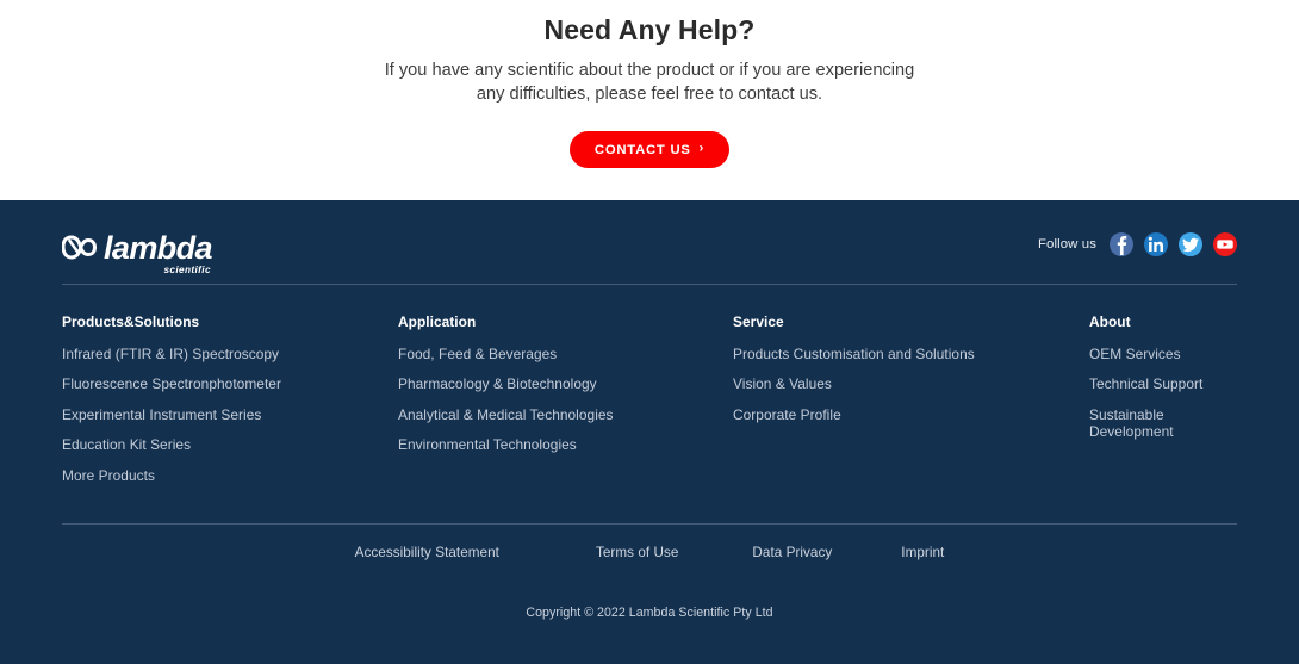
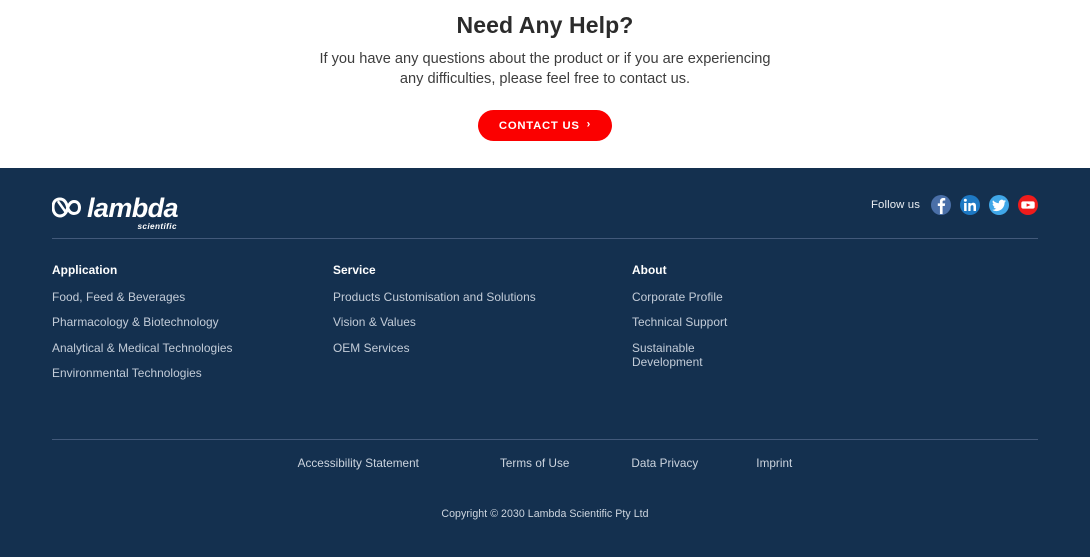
  Need Any Help?
- If you have any scientific about the product or if you are experiencing any difficulties, please feel free to contact us.
+ If you have any questions about the product or if you are experiencing any difficulties, please feel free to contact us.
  CONTACT US
  ›
  lambda
  scientific
  Follow us
- Products&Solutions
- Infrared (FTIR & IR) Spectroscopy
- Fluorescence Spectronphotometer
- Experimental Instrument Series
- Education Kit Series
- More Products
  Application
  Food, Feed & Beverages
  Pharmacology & Biotechnology
  Analytical & Medical Technologies
  Environmental Technologies
  Service
  Products Customisation and Solutions
  Vision & Values
- Corporate Profile
+ OEM Services
  About
- OEM Services
+ Corporate Profile
  Technical Support
  Sustainable Development
  Accessibility Statement
  Terms of Use
  Data Privacy
  Imprint
- Copyright © 2022 Lambda Scientific Pty Ltd
+ Copyright © 2030 Lambda Scientific Pty Ltd
